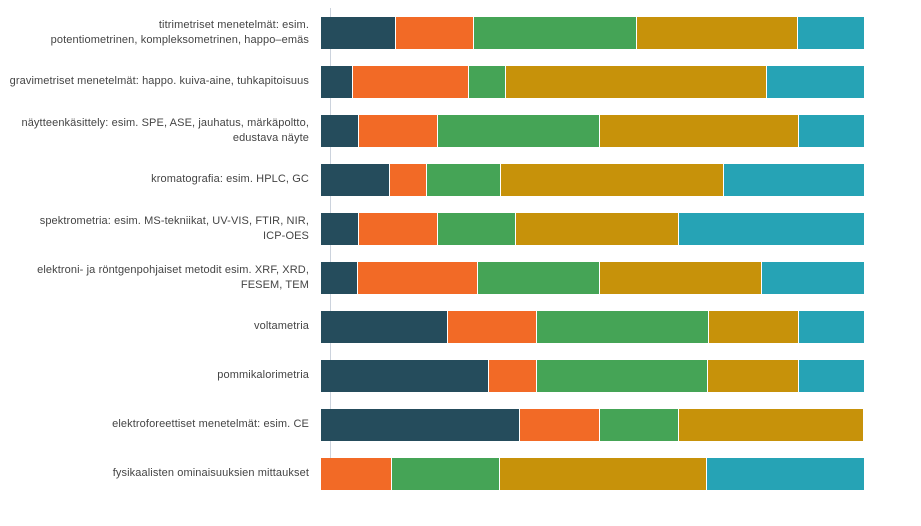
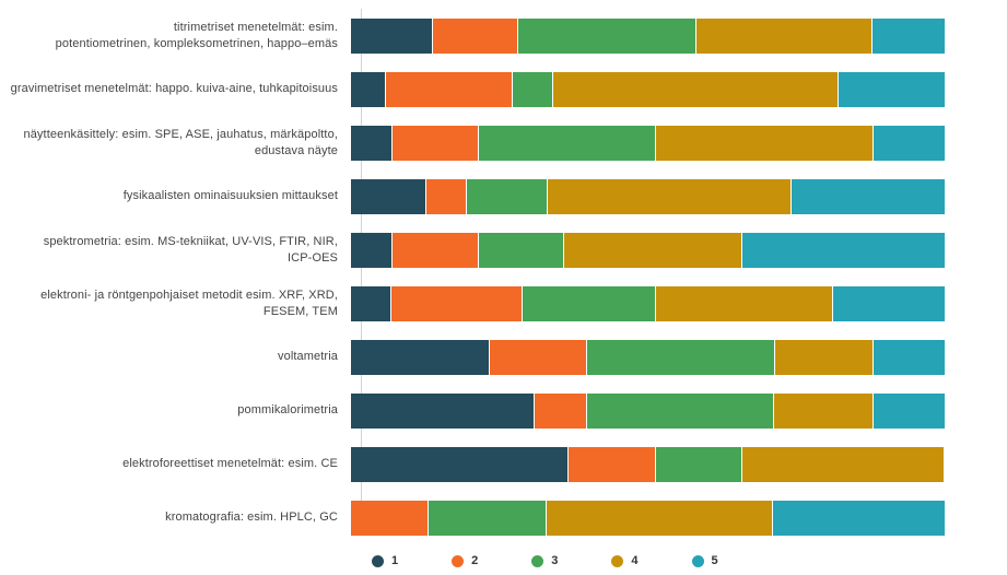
  titrimetriset menetelmät: esim.
  potentiometrinen, kompleksometrinen, happo–emäs
  gravimetriset menetelmät: happo. kuiva-aine, tuhkapitoisuus
  näytteenkäsittely: esim. SPE, ASE, jauhatus, märkäpoltto,
  edustava näyte
- kromatografia: esim. HPLC, GC
+ fysikaalisten ominaisuuksien mittaukset
  spektrometria: esim. MS-tekniikat, UV-VIS, FTIR, NIR,
  ICP-OES
  elektroni- ja röntgenpohjaiset metodit esim. XRF, XRD,
  FESEM, TEM
  voltametria
  pommikalorimetria
  elektroforeettiset menetelmät: esim. CE
- fysikaalisten ominaisuuksien mittaukset
+ kromatografia: esim. HPLC, GC
+ 1
+ 2
+ 3
+ 4
+ 5
